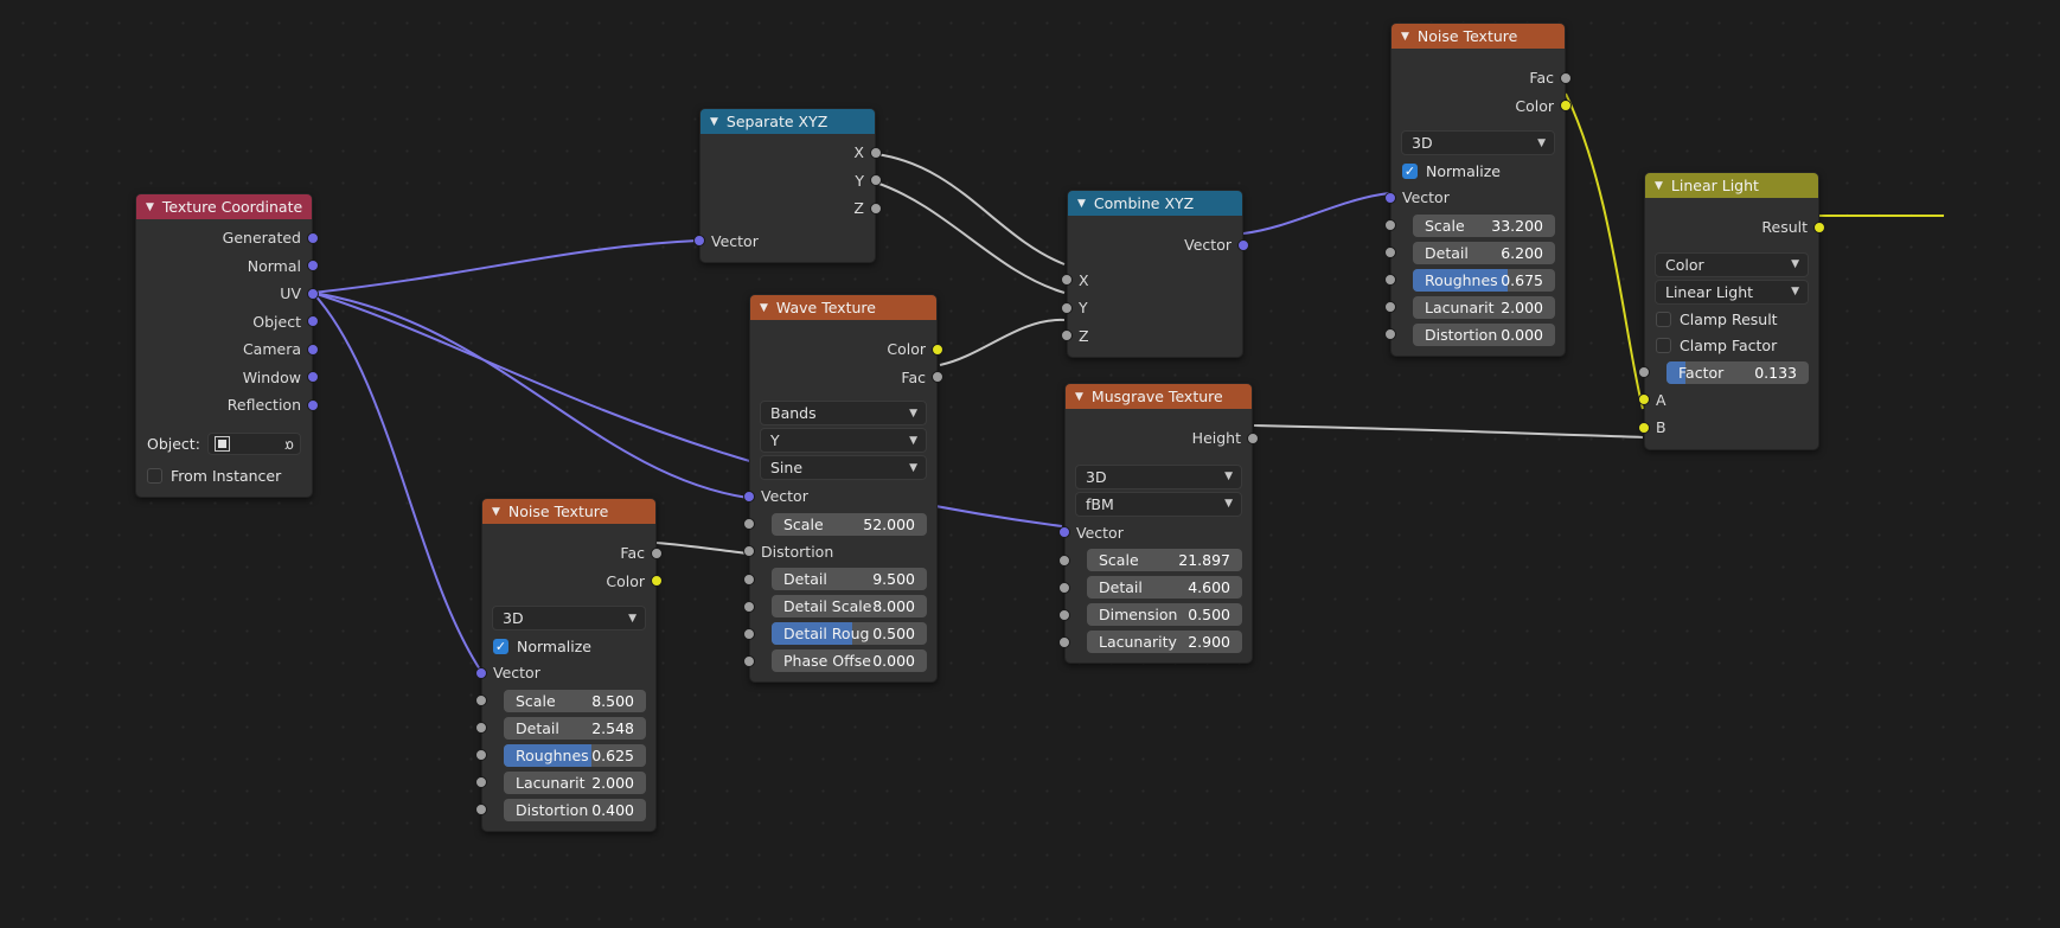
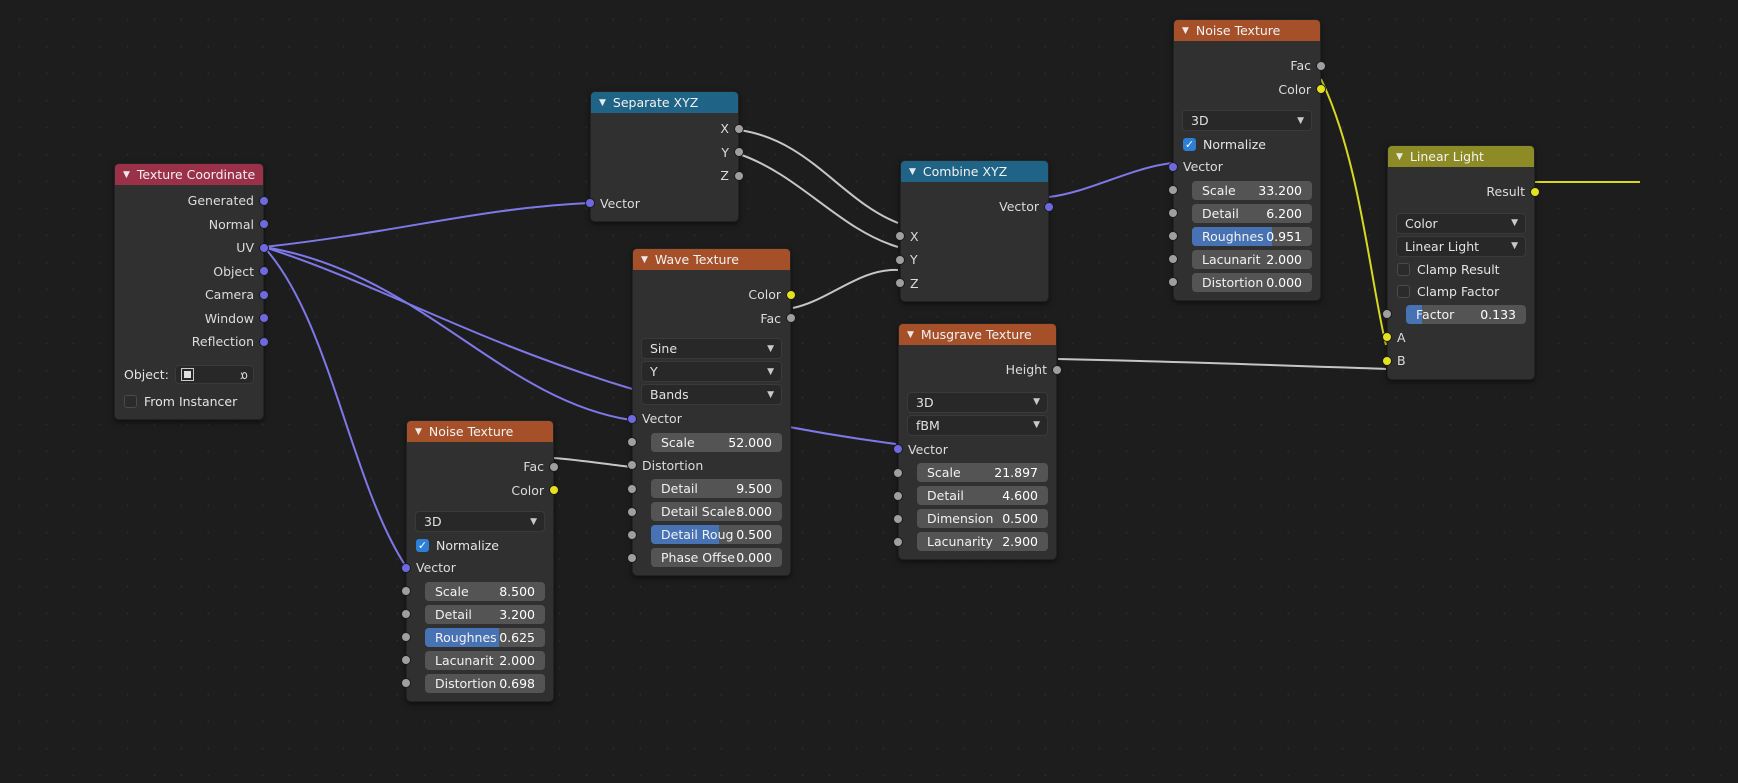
  ▼
  Texture Coordinate
  Generated
  Normal
  UV
  Object
  Camera
  Window
  Reflection
  Object:
  From Instancer
  ▼
  Separate XYZ
  X
  Y
  Z
  Vector
  ▼
  Wave Texture
  Color
  Fac
- Bands
+ Sine
  ▼
  Y
  ▼
- Sine
+ Bands
  ▼
  Vector
  Scale
  52.000
  Distortion
  Detail
  9.500
  Detail Scale
  8.000
  Detail Roug
  0.500
  Phase Offse
  0.000
  ▼
  Combine XYZ
  Vector
  X
  Y
  Z
  ▼
  Musgrave Texture
  Height
  3D
  ▼
  fBM
  ▼
  Vector
  Scale
  21.897
  Detail
  4.600
  Dimension
  0.500
  Lacunarity
  2.900
  ▼
  Noise Texture
  Fac
  Color
  3D
  ▼
  Normalize
  Vector
  Scale
  33.200
  Detail
  6.200
  Roughnes
- 0.675
+ 0.951
  Lacunarit
  2.000
  Distortion
  0.000
  ▼
  Noise Texture
  Fac
  Color
  3D
  ▼
  Normalize
  Vector
  Scale
  8.500
  Detail
- 2.548
+ 3.200
  Roughnes
  0.625
  Lacunarit
  2.000
  Distortion
- 0.400
+ 0.698
  ▼
  Linear Light
  Result
  Color
  ▼
  Linear Light
  ▼
  Clamp Result
  Clamp Factor
  Factor
  0.133
  A
  B
